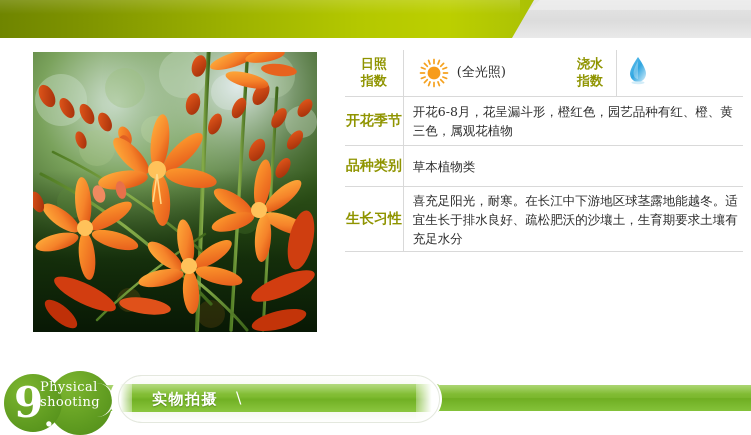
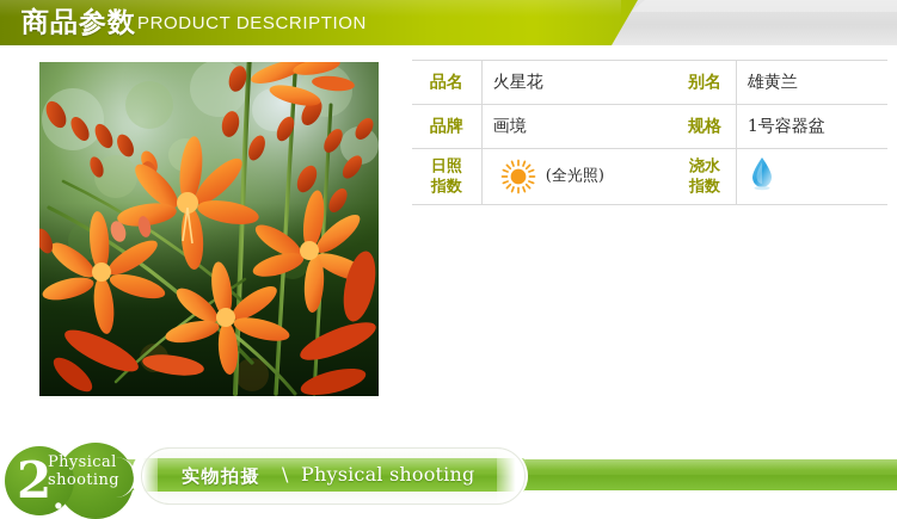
+ 商品参数
+ PRODUCT DESCRIPTION
+ 品名	火星花	别名	雄黄兰
+ 品牌	画境	规格	1号容器盆
  日照 指数	(全光照)	浇水 指数
- 开花季节	开花6-8月，花呈漏斗形，橙红色，园艺品种有红、橙、黄三色，属观花植物
- 品种类别	草本植物类
- 生长习性	喜充足阳光，耐寒。在长江中下游地区球茎露地能越冬。适宜生长于排水良好、疏松肥沃的沙壤土，生育期要求土壤有充足水分
  实物拍摄
  \
+ Physical shooting
- 9
+ 2
  .
  Physical
  shooting
